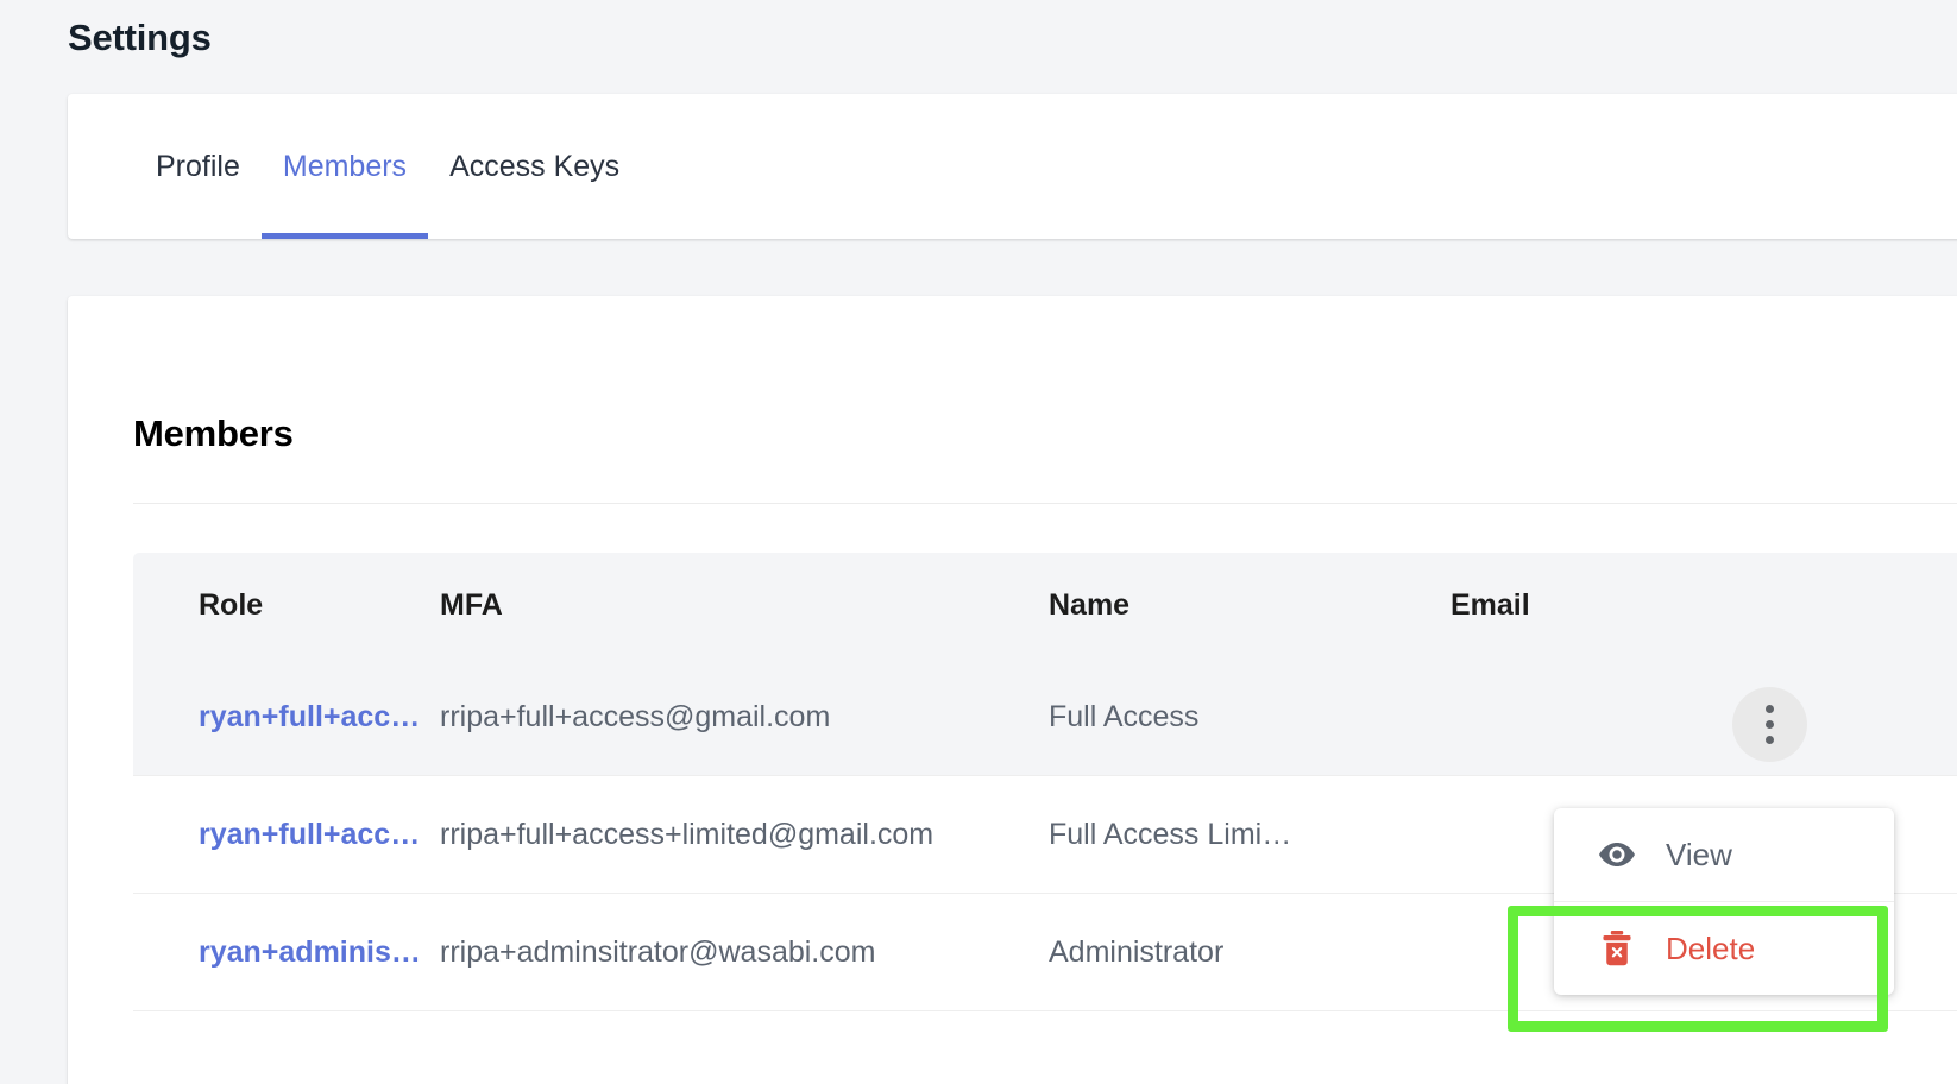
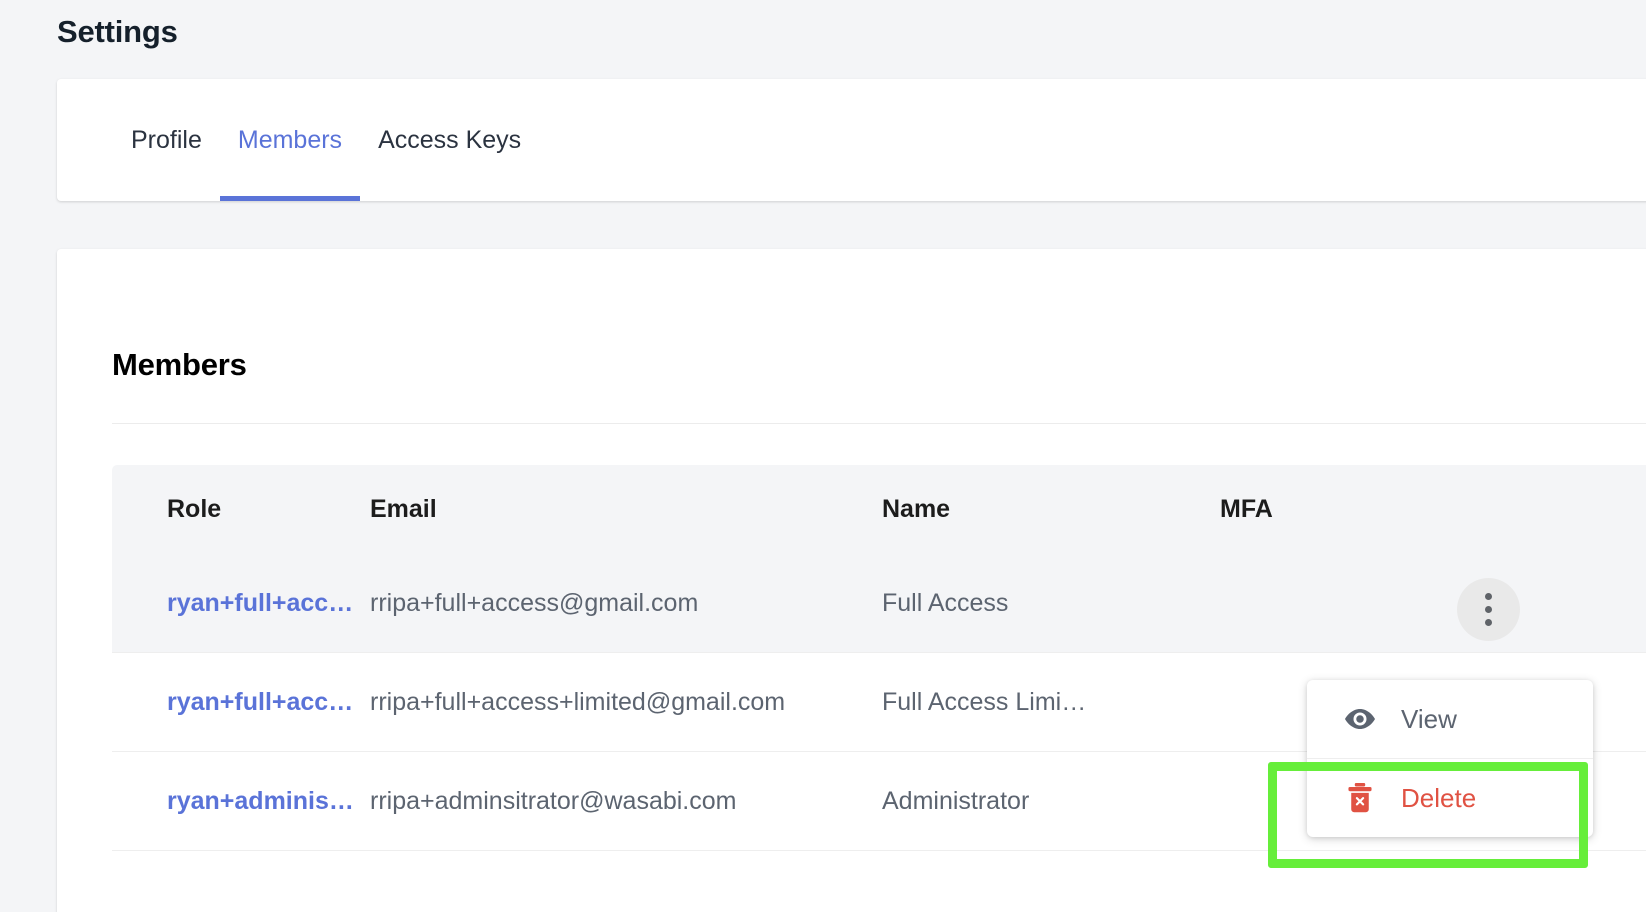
  Settings
  Profile
  Members
  Access Keys
  Members
  Role
- MFA
+ Email
  Name
- Email
+ MFA
  ryan+full+acces
  rripa+full+access@gmail.com
  Full Access
  ryan+full+acces
  rripa+full+access+limited@gmail.com
  Full Access Limi…
  ryan+administra
  rripa+adminsitrator@wasabi.com
  Administrator
  View
  Delete
